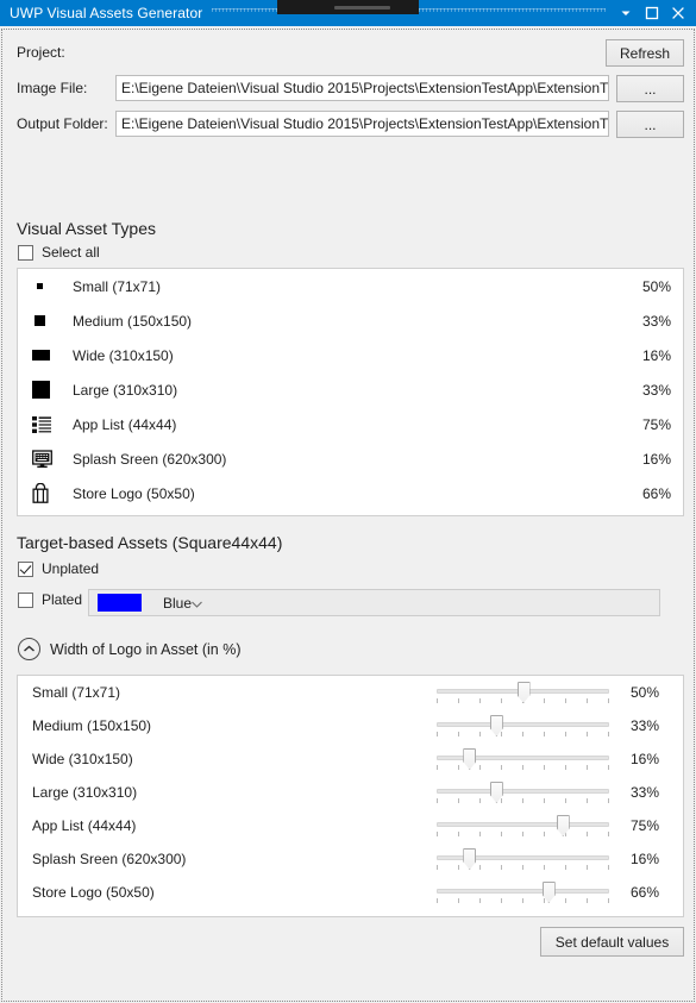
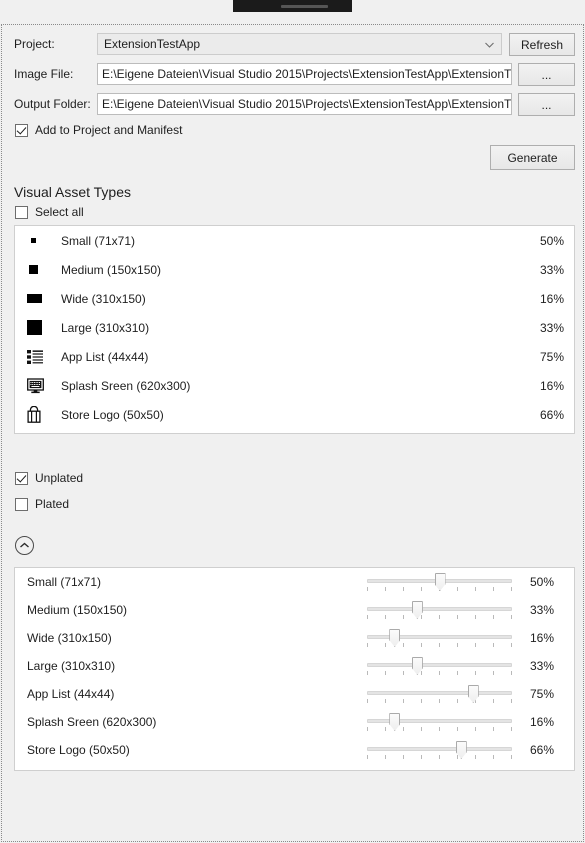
- UWP Visual Assets Generator
  Project:
+ ExtensionTestApp
  Refresh
  Image File:
  E:\Eigene Dateien\Visual Studio 2015\Projects\ExtensionTestApp\ExtensionT
  ...
  Output Folder:
  E:\Eigene Dateien\Visual Studio 2015\Projects\ExtensionTestApp\ExtensionT
  ...
+ Add to Project and Manifest
+ Generate
  Visual Asset Types
  Select all
  Small (71x71)
  50%
  Medium (150x150)
  33%
  Wide (310x150)
  16%
  Large (310x310)
  33%
  App List (44x44)
  75%
  Splash Sreen (620x300)
  16%
  Store Logo (50x50)
  66%
- Target-based Assets (Square44x44)
  Unplated
  Plated
- Blue
- Width of Logo in Asset (in %)
  Small (71x71)
  50%
  Medium (150x150)
  33%
  Wide (310x150)
  16%
  Large (310x310)
  33%
  App List (44x44)
  75%
  Splash Sreen (620x300)
  16%
  Store Logo (50x50)
  66%
- Set default values
